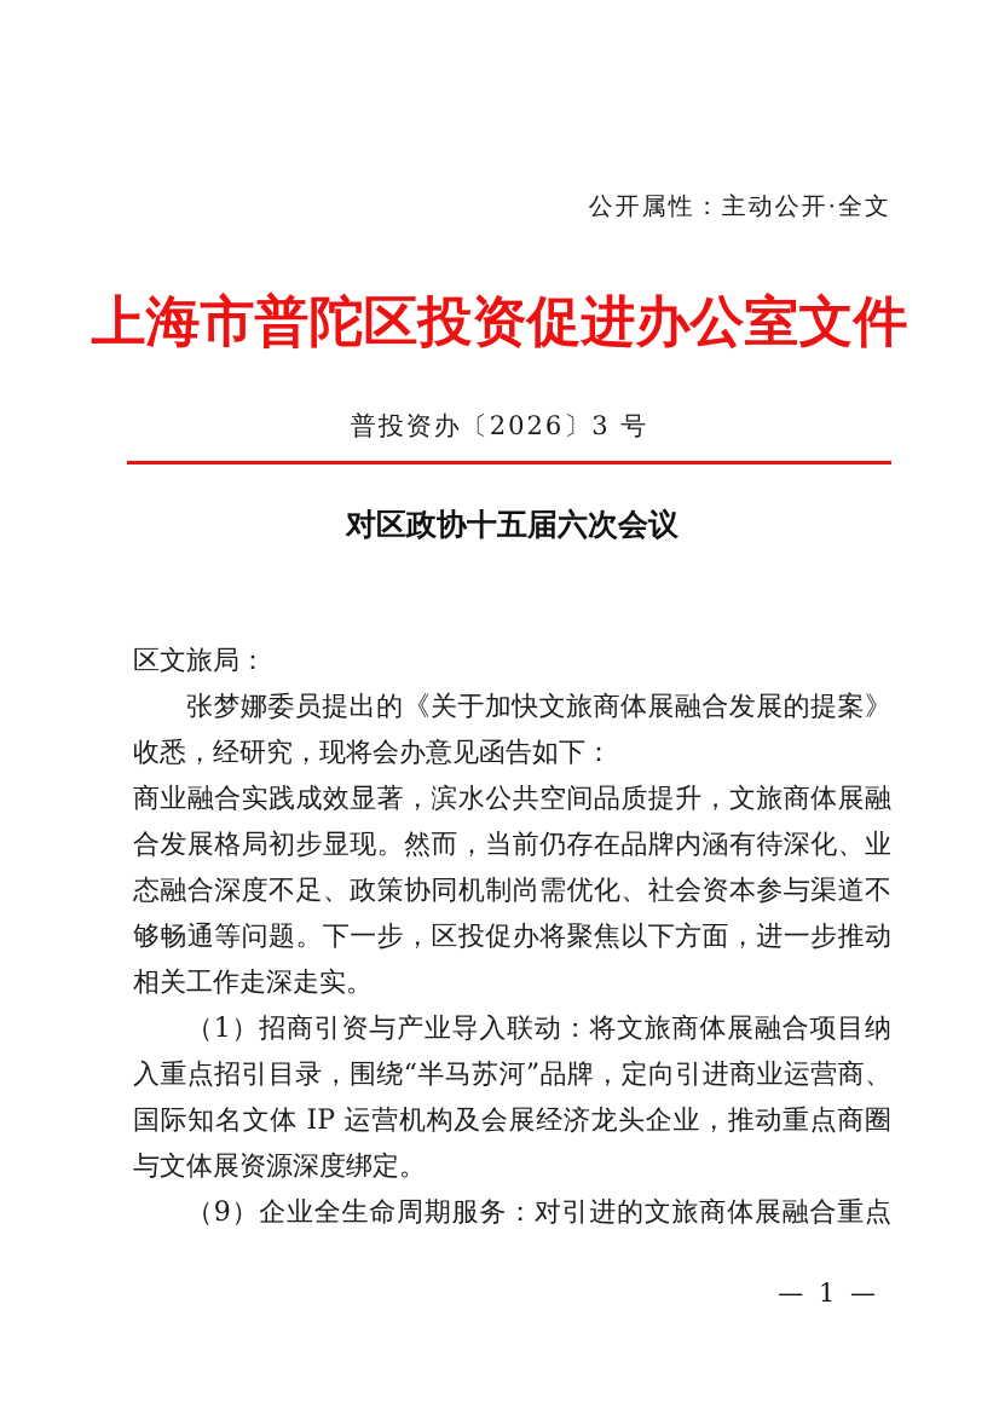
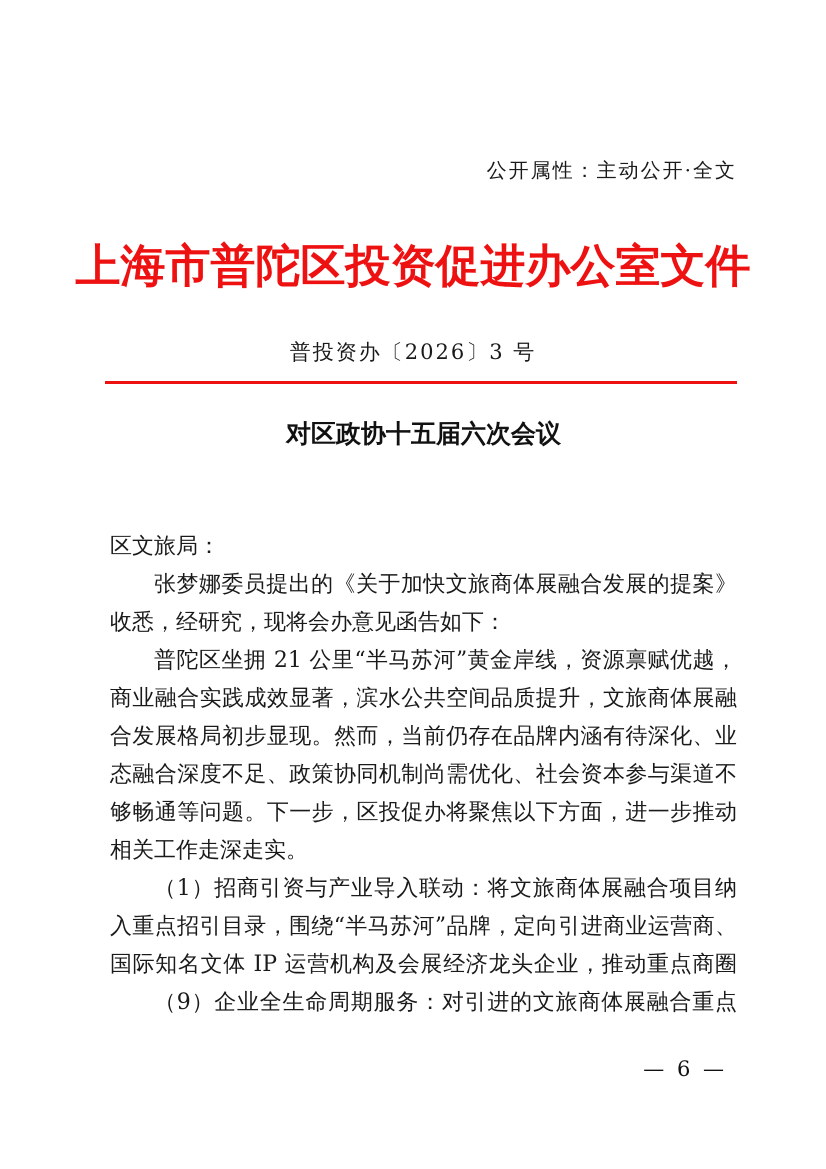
  公开属性：主动公开·全文
  上海市普陀区投资促进办公室文件
  普投资办〔2026〕3 号
  对区政协十五届六次会议
  区文旅局：
  张梦娜委员提出的《关于加快文旅商体展融合发展的提案》
  收悉，经研究，现将会办意见函告如下：
+ 普陀区坐拥 21 公里“半马苏河”黄金岸线，资源禀赋优越，
  商业融合实践成效显著，滨水公共空间品质提升，文旅商体展融
  合发展格局初步显现。然而，当前仍存在品牌内涵有待深化、业
  态融合深度不足、政策协同机制尚需优化、社会资本参与渠道不
  够畅通等问题。下一步，区投促办将聚焦以下方面，进一步推动
  相关工作走深走实。
  （1）招商引资与产业导入联动：将文旅商体展融合项目纳
  入重点招引目录，围绕“半马苏河”品牌，定向引进商业运营商、
  国际知名文体 IP 运营机构及会展经济龙头企业，推动重点商圈
- 与文体展资源深度绑定。
  （9）企业全生命周期服务：对引进的文旅商体展融合重点
- — 1 —
+ — 6 —
